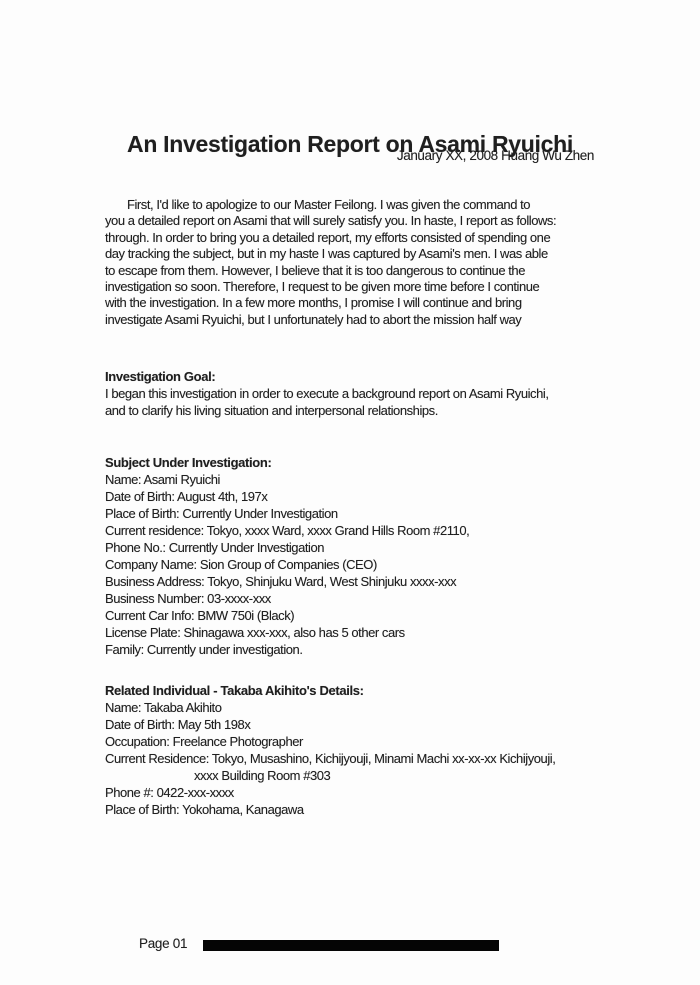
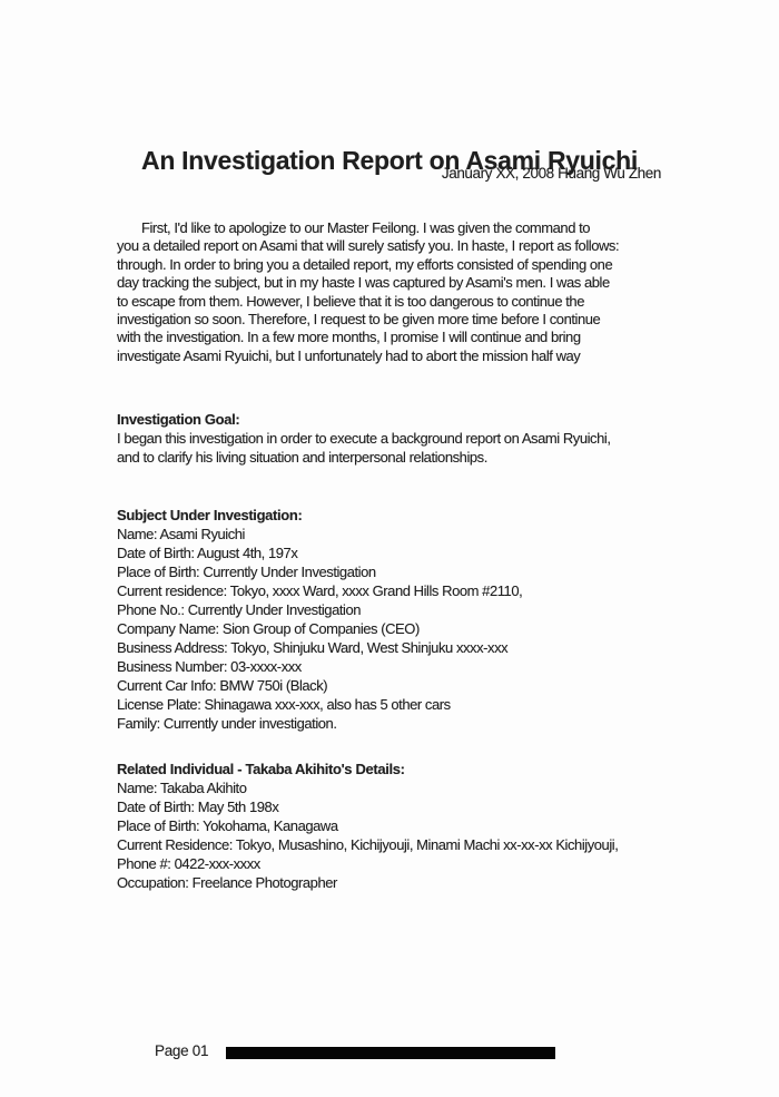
  An Investigation Report on Asami Ryuichi
  January XX, 2008 Huang Wu Zhen
  First, I'd like to apologize to our Master Feilong. I was given the command to
  you a detailed report on Asami that will surely satisfy you. In haste, I report as follows:
  through. In order to bring you a detailed report, my efforts consisted of spending one
  day tracking the subject, but in my haste I was captured by Asami's men. I was able
  to escape from them. However, I believe that it is too dangerous to continue the
  investigation so soon. Therefore, I request to be given more time before I continue
  with the investigation. In a few more months, I promise I will continue and bring
  investigate Asami Ryuichi, but I unfortunately had to abort the mission half way
  Investigation Goal:
  I began this investigation in order to execute a background report on Asami Ryuichi,
  and to clarify his living situation and interpersonal relationships.
  Subject Under Investigation:
  Name: Asami Ryuichi
  Date of Birth: August 4th, 197x
  Place of Birth: Currently Under Investigation
  Current residence: Tokyo, xxxx Ward, xxxx Grand Hills Room #2110,
  Phone No.: Currently Under Investigation
  Company Name: Sion Group of Companies (CEO)
  Business Address: Tokyo, Shinjuku Ward, West Shinjuku xxxx-xxx
  Business Number: 03-xxxx-xxx
  Current Car Info: BMW 750i (Black)
  License Plate: Shinagawa xxx-xxx, also has 5 other cars
  Family: Currently under investigation.
  Related Individual - Takaba Akihito's Details:
  Name: Takaba Akihito
  Date of Birth: May 5th 198x
- Occupation: Freelance Photographer
+ Place of Birth: Yokohama, Kanagawa
  Current Residence: Tokyo, Musashino, Kichijyouji, Minami Machi xx-xx-xx Kichijyouji,
- xxxx Building Room #303
  Phone #: 0422-xxx-xxxx
- Place of Birth: Yokohama, Kanagawa
+ Occupation: Freelance Photographer
  Page 01
